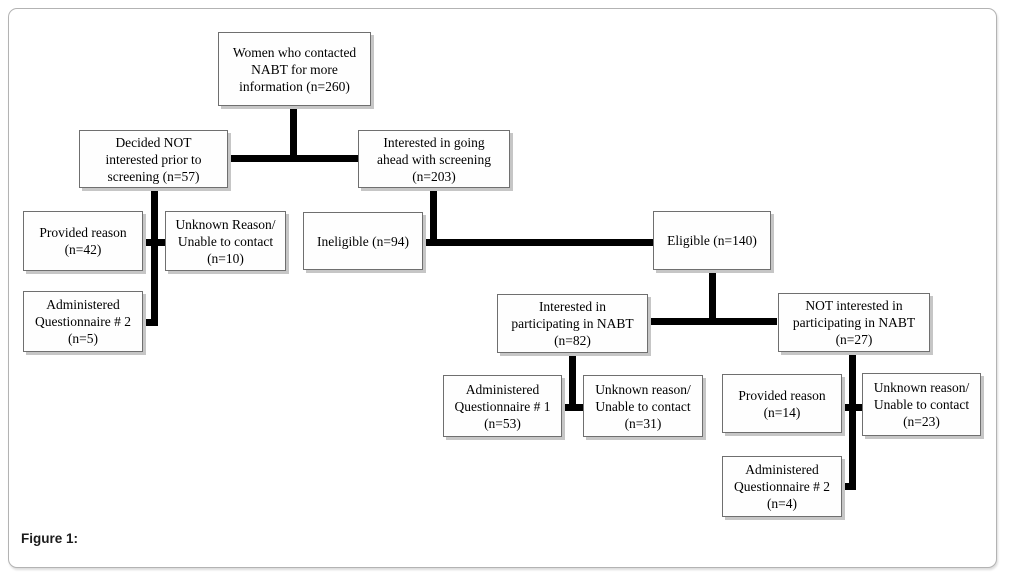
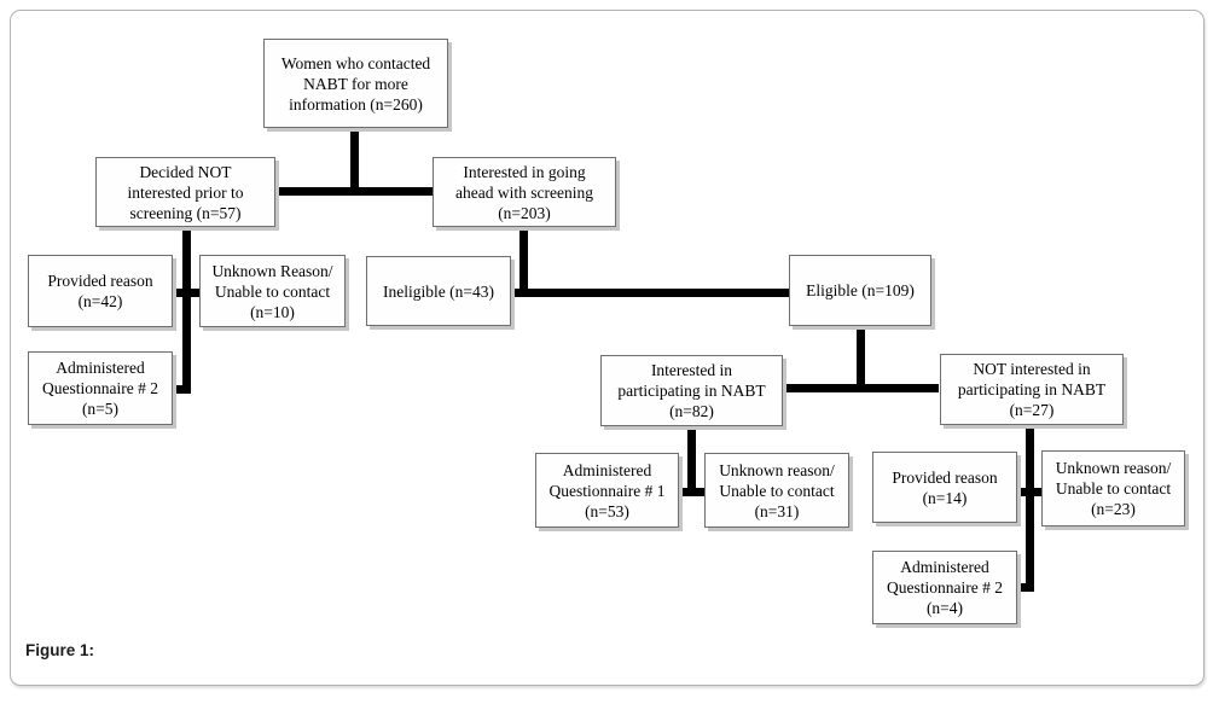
  Women who contacted
  NABT for more
  information (n=260)
  Decided NOT
  interested prior to
  screening (n=57)
  Interested in going
  ahead with screening
  (n=203)
  Provided reason
  (n=42)
  Unknown Reason/
  Unable to contact
  (n=10)
  Administered
  Questionnaire # 2
  (n=5)
- Ineligible (n=94)
+ Ineligible (n=43)
- Eligible (n=140)
+ Eligible (n=109)
  Interested in
  participating in NABT
  (n=82)
  NOT interested in
  participating in NABT
  (n=27)
  Administered
  Questionnaire # 1
  (n=53)
  Unknown reason/
  Unable to contact
  (n=31)
  Provided reason
  (n=14)
  Unknown reason/
  Unable to contact
  (n=23)
  Administered
  Questionnaire # 2
  (n=4)
  Figure 1:
